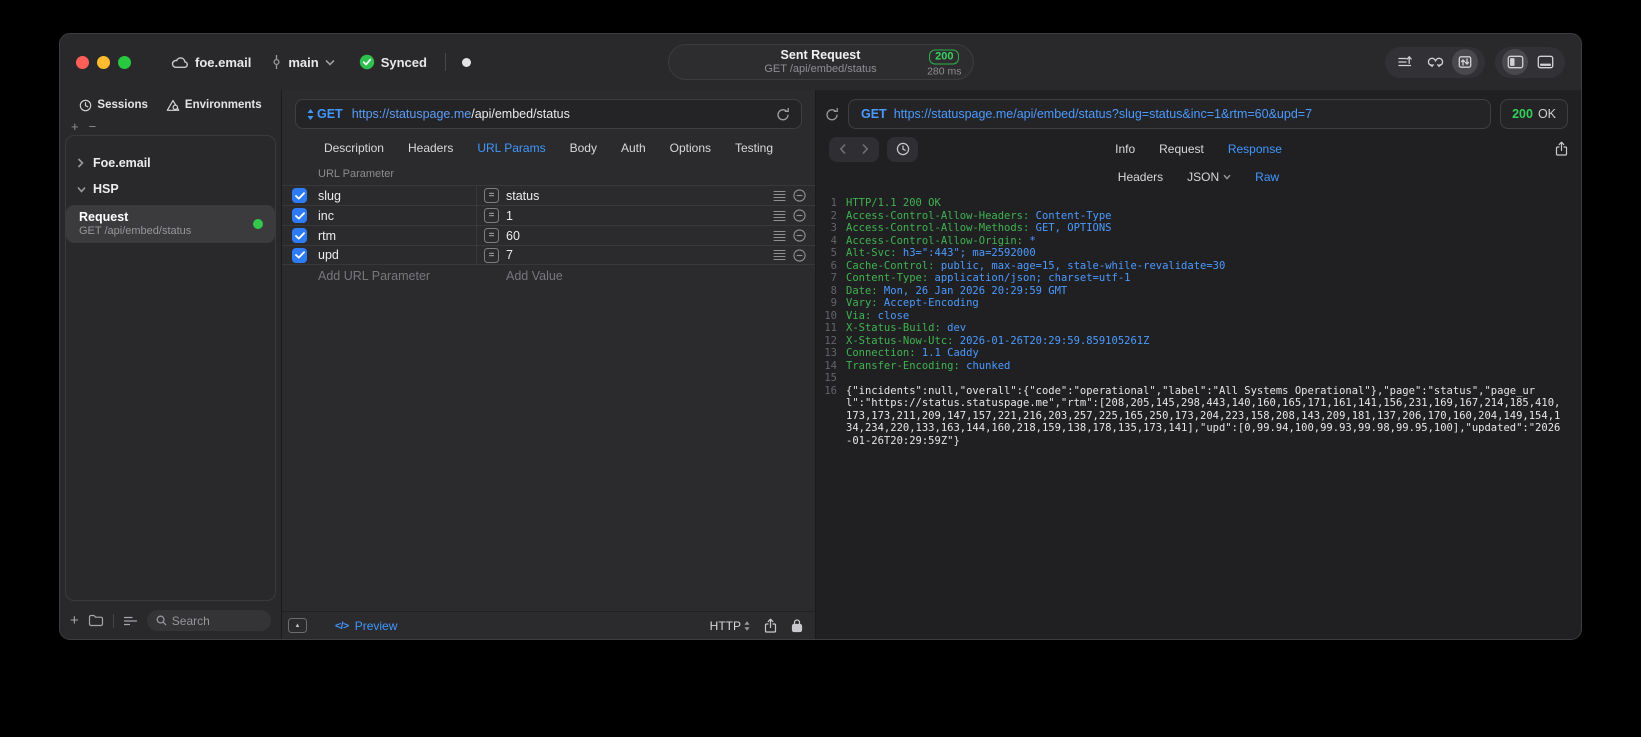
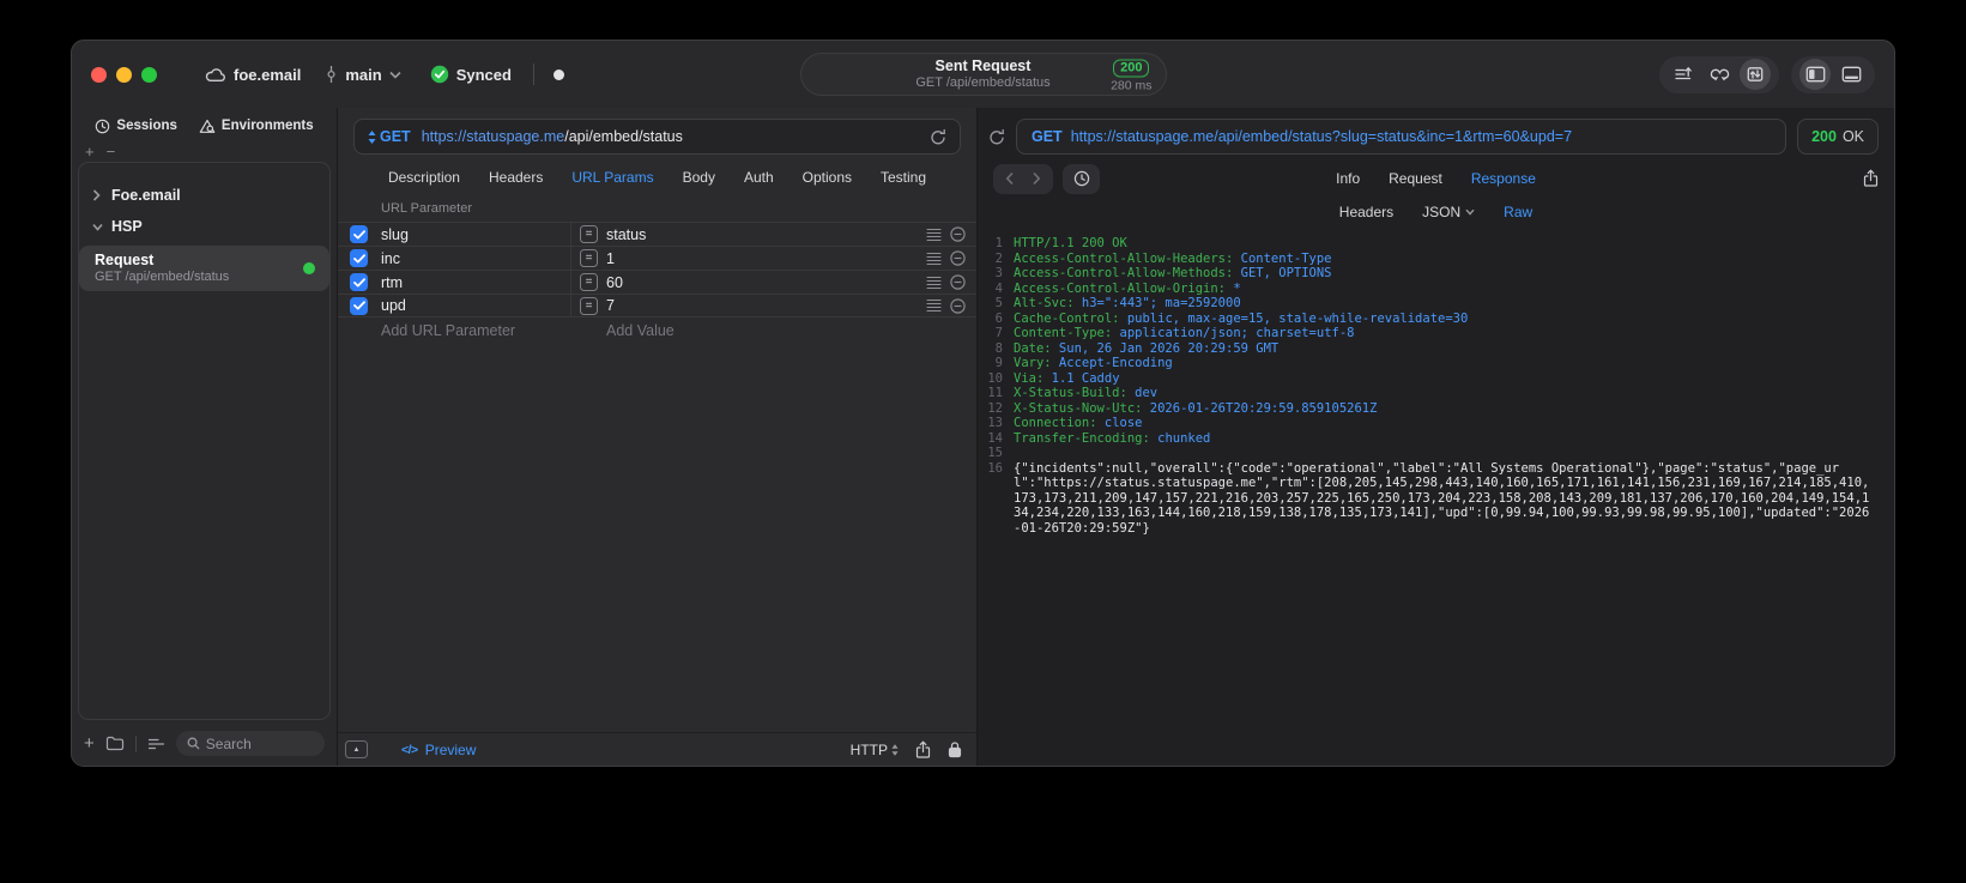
  foe.email
  main
  Synced
  Sent Request
  GET /api/embed/status
  200
  280 ms
  Sessions
  Environments
  +
  −
  Foe.email
  HSP
  Request
  GET /api/embed/status
  +
  Search
  GET
  https://statuspage.me
  /api/embed/status
  Description
  Headers
  URL Params
  Body
  Auth
  Options
  Testing
  URL Parameter
  slug
  =
  status
  inc
  =
  1
  rtm
  =
  60
  upd
  =
  7
  Add URL Parameter
  Add Value
  </>
  Preview
  HTTP
  GET
  https://statuspage.me/api/embed/status?slug=status&inc=1&rtm=60&upd=7
  200
  OK
  Info
  Request
  Response
  Headers
  JSON
  Raw
  1
  HTTP/1.1 200 OK
  2
  Access-Control-Allow-Headers: Content-Type
  3
  Access-Control-Allow-Methods: GET, OPTIONS
  4
  Access-Control-Allow-Origin: *
  5
  Alt-Svc: h3=":443"; ma=2592000
  6
  Cache-Control: public, max-age=15, stale-while-revalidate=30
  7
- Content-Type: application/json; charset=utf-1
+ Content-Type: application/json; charset=utf-8
  8
- Date: Mon, 26 Jan 2026 20:29:59 GMT
+ Date: Sun, 26 Jan 2026 20:29:59 GMT
  9
  Vary: Accept-Encoding
  10
- Via: close
+ Via: 1.1 Caddy
  11
  X-Status-Build: dev
  12
  X-Status-Now-Utc: 2026-01-26T20:29:59.859105261Z
  13
- Connection: 1.1 Caddy
+ Connection: close
  14
  Transfer-Encoding: chunked
  15
  16
  {"incidents":null,"overall":{"code":"operational","label":"All Systems Operational"},"page":"status","page_url":"https://status.statuspage.me","rtm":[208,205,145,298,443,140,160,165,171,161,141,156,231,169,167,214,185,410,173,173,211,209,147,157,221,216,203,257,225,165,250,173,204,223,158,208,143,209,181,137,206,170,160,204,149,154,134,234,220,133,163,144,160,218,159,138,178,135,173,141],"upd":[0,99.94,100,99.93,99.98,99.95,100],"updated":"2026-01-26T20:29:59Z"}
